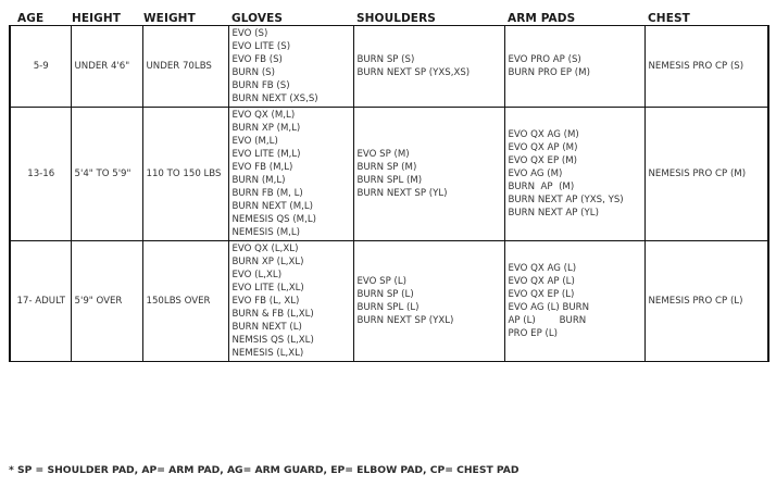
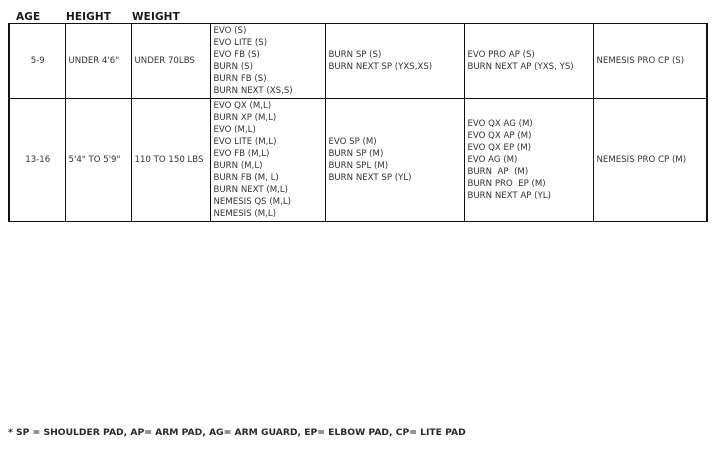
  AGE
  HEIGHT
  WEIGHT
- GLOVES
- SHOULDERS
- ARM PADS
- CHEST
- 5-9	UNDER 4'6"	UNDER 70LBS	EVO (S) EVO LITE (S) EVO FB (S) BURN (S) BURN FB (S) BURN NEXT (XS,S)	BURN SP (S) BURN NEXT SP (YXS,XS)	EVO PRO AP (S) BURN PRO EP (M)	NEMESIS PRO CP (S)
+ 5-9	UNDER 4'6"	UNDER 70LBS	EVO (S) EVO LITE (S) EVO FB (S) BURN (S) BURN FB (S) BURN NEXT (XS,S)	BURN SP (S) BURN NEXT SP (YXS,XS)	EVO PRO AP (S) BURN NEXT AP (YXS, YS)	NEMESIS PRO CP (S)
- 13-16	5'4" TO 5'9"	110 TO 150 LBS	EVO QX (M,L) BURN XP (M,L) EVO (M,L) EVO LITE (M,L) EVO FB (M,L) BURN (M,L) BURN FB (M, L) BURN NEXT (M,L) NEMESIS QS (M,L) NEMESIS (M,L)	EVO SP (M) BURN SP (M) BURN SPL (M) BURN NEXT SP (YL)	EVO QX AG (M) EVO QX AP (M) EVO QX EP (M) EVO AG (M) BURN AP (M) BURN NEXT AP (YXS, YS) BURN NEXT AP (YL)	NEMESIS PRO CP (M)
+ 13-16	5'4" TO 5'9"	110 TO 150 LBS	EVO QX (M,L) BURN XP (M,L) EVO (M,L) EVO LITE (M,L) EVO FB (M,L) BURN (M,L) BURN FB (M, L) BURN NEXT (M,L) NEMESIS QS (M,L) NEMESIS (M,L)	EVO SP (M) BURN SP (M) BURN SPL (M) BURN NEXT SP (YL)	EVO QX AG (M) EVO QX AP (M) EVO QX EP (M) EVO AG (M) BURN AP (M) BURN PRO EP (M) BURN NEXT AP (YL)	NEMESIS PRO CP (M)
- 17- ADULT	5'9" OVER	150LBS OVER	EVO QX (L,XL) BURN XP (L,XL) EVO (L,XL) EVO LITE (L,XL) EVO FB (L, XL) BURN & FB (L,XL) BURN NEXT (L) NEMSIS QS (L,XL) NEMESIS (L,XL)	EVO SP (L) BURN SP (L) BURN SPL (L) BURN NEXT SP (YXL)	EVO QX AG (L) EVO QX AP (L) EVO QX EP (L) EVO AG (L) BURN AP (L) BURN PRO EP (L)	NEMESIS PRO CP (L)
- * SP = SHOULDER PAD, AP= ARM PAD, AG= ARM GUARD, EP= ELBOW PAD, CP= CHEST PAD
+ * SP = SHOULDER PAD, AP= ARM PAD, AG= ARM GUARD, EP= ELBOW PAD, CP= LITE PAD
